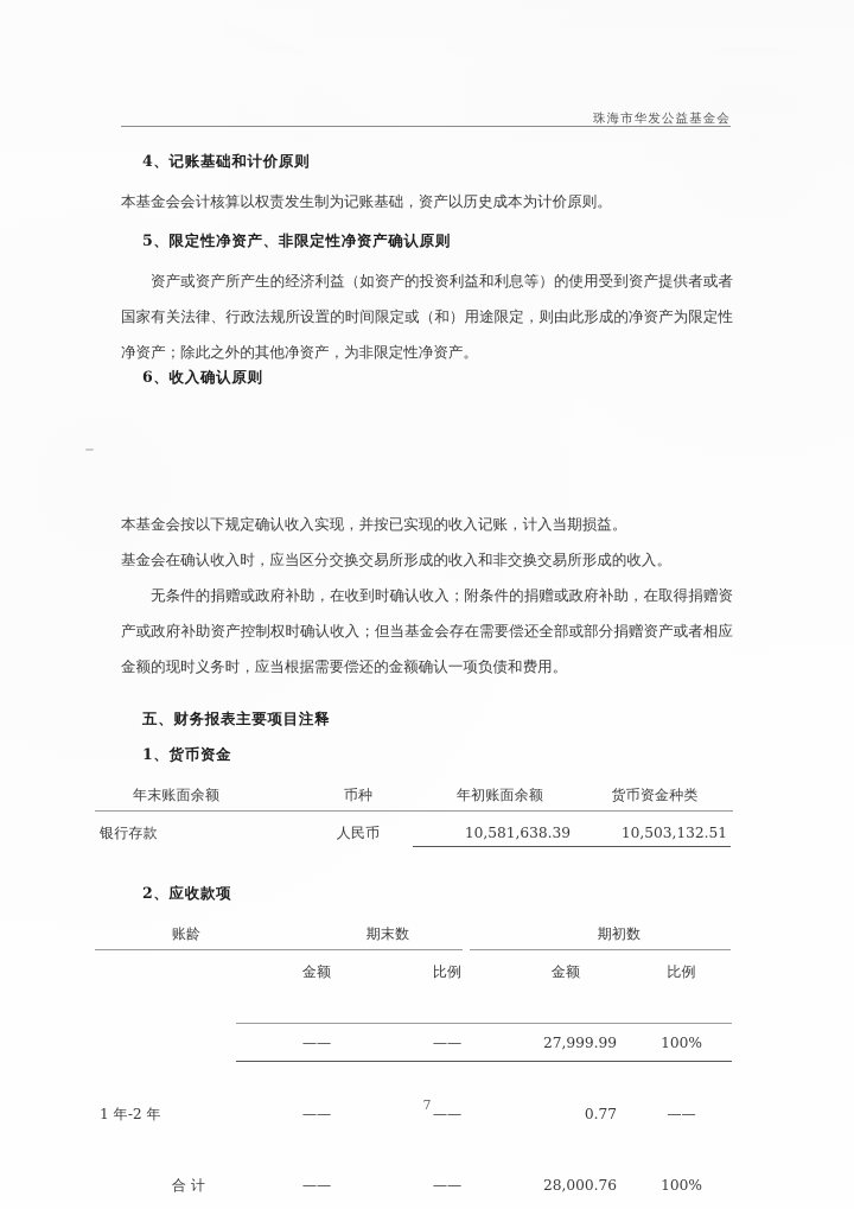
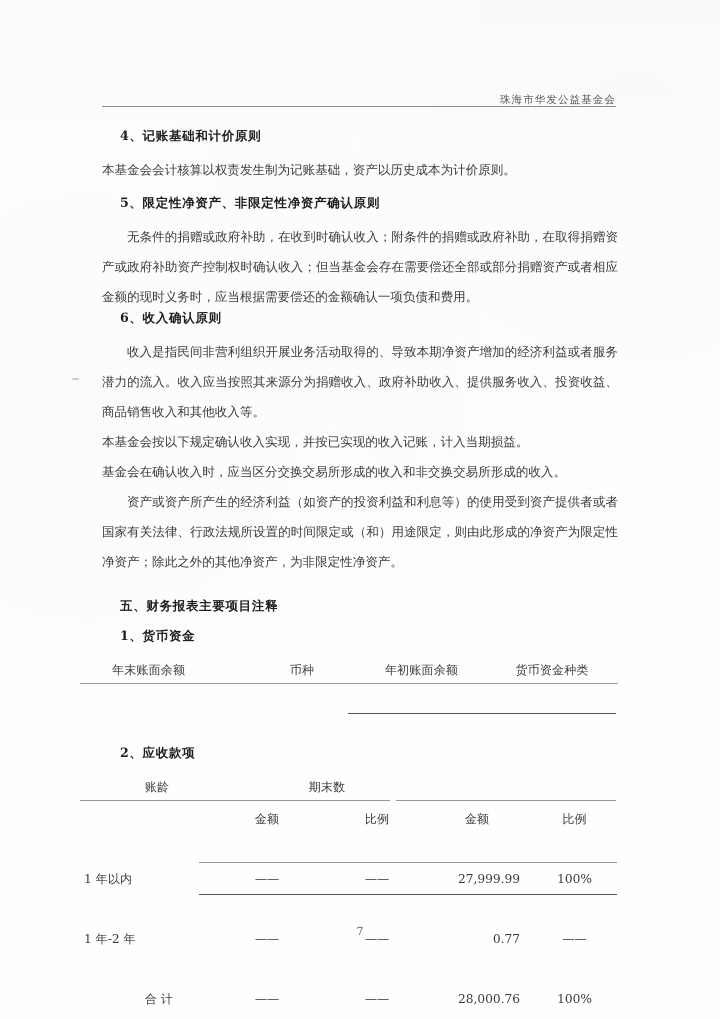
  珠海市华发公益基金会
  4、记账基础和计价原则
  本基金会会计核算以权责发生制为记账基础，资产以历史成本为计价原则。
  5、限定性净资产、非限定性净资产确认原则
- 资产或资产所产生的经济利益（如资产的投资利益和利息等）的使用受到资产提供者或者国家有关法律、行政法规所设置的时间限定或（和）用途限定，则由此形成的净资产为限定性净资产；除此之外的其他净资产，为非限定性净资产。
+ 无条件的捐赠或政府补助，在收到时确认收入；附条件的捐赠或政府补助，在取得捐赠资产或政府补助资产控制权时确认收入；但当基金会存在需要偿还全部或部分捐赠资产或者相应金额的现时义务时，应当根据需要偿还的金额确认一项负债和费用。
  6、收入确认原则
+ 收入是指民间非营利组织开展业务活动取得的、导致本期净资产增加的经济利益或者服务潜力的流入。收入应当按照其来源分为捐赠收入、政府补助收入、提供服务收入、投资收益、商品销售收入和其他收入等。
  本基金会按以下规定确认收入实现，并按已实现的收入记账，计入当期损益。
  基金会在确认收入时，应当区分交换交易所形成的收入和非交换交易所形成的收入。
- 无条件的捐赠或政府补助，在收到时确认收入；附条件的捐赠或政府补助，在取得捐赠资产或政府补助资产控制权时确认收入；但当基金会存在需要偿还全部或部分捐赠资产或者相应金额的现时义务时，应当根据需要偿还的金额确认一项负债和费用。
+ 资产或资产所产生的经济利益（如资产的投资利益和利息等）的使用受到资产提供者或者国家有关法律、行政法规所设置的时间限定或（和）用途限定，则由此形成的净资产为限定性净资产；除此之外的其他净资产，为非限定性净资产。
  五、财务报表主要项目注释
  1、货币资金
  年末账面余额
  币种
  年初账面余额
  货币资金种类
- 银行存款
- 人民币
- 10,581,638.39
- 10,503,132.51
  2、应收款项
  账龄
  期末数
- 期初数
  金额
  比例
  金额
  比例
+ 1 年以内
  ——
  ——
  27,999.99
  100%
  1 年-2 年
  ——
  ——
  0.77
  ——
  合 计
  ——
  ——
  28,000.76
  100%
  7
